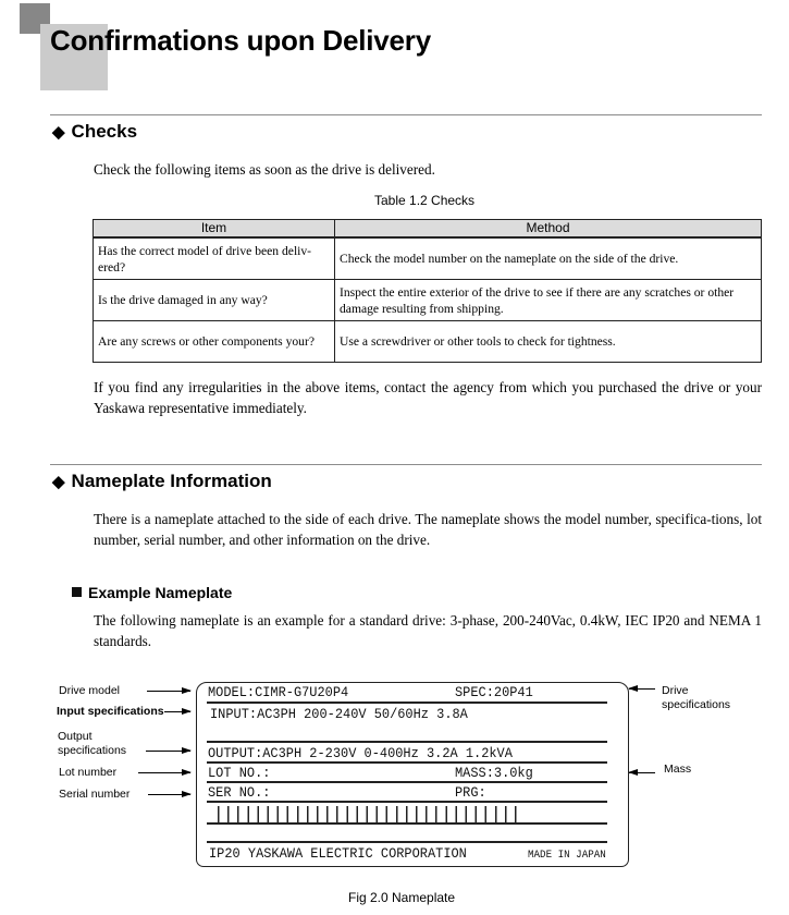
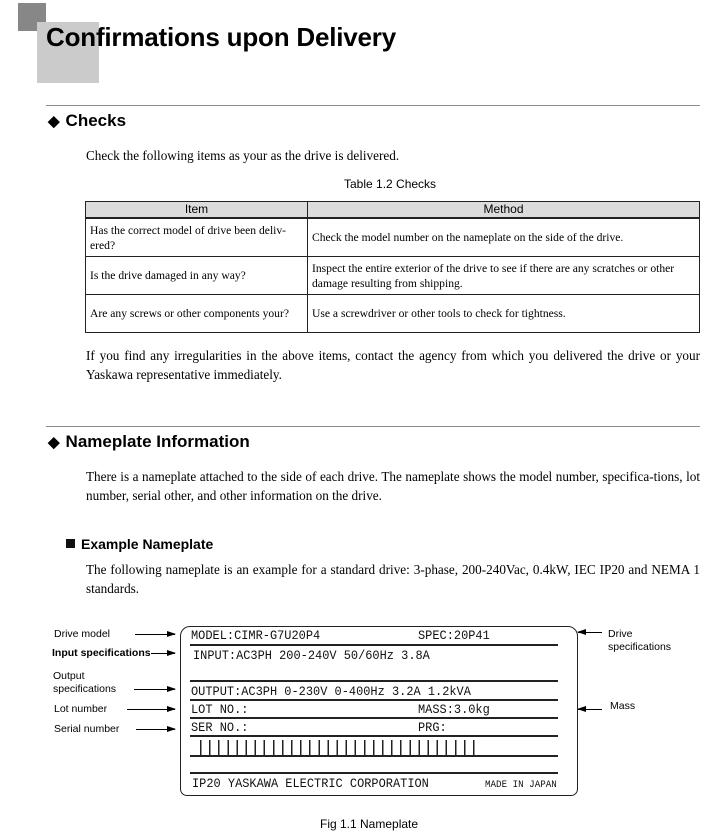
  Confirmations upon Delivery
  ◆ Checks
- Check the following items as soon as the drive is delivered.
+ Check the following items as your as the drive is delivered.
  Table 1.2 Checks
  Item	Method
  Has the correct model of drive been deliv-ered?	Check the model number on the nameplate on the side of the drive.
  Is the drive damaged in any way?	Inspect the entire exterior of the drive to see if there are any scratches or other damage resulting from shipping.
  Are any screws or other components your?	Use a screwdriver or other tools to check for tightness.
- If you find any irregularities in the above items, contact the agency from which you purchased the drive or your Yaskawa representative immediately.
+ If you find any irregularities in the above items, contact the agency from which you delivered the drive or your Yaskawa representative immediately.
  ◆ Nameplate Information
- There is a nameplate attached to the side of each drive. The nameplate shows the model number, specifica-tions, lot number, serial number, and other information on the drive.
+ There is a nameplate attached to the side of each drive. The nameplate shows the model number, specifica-tions, lot number, serial other, and other information on the drive.
  Example Nameplate
  The following nameplate is an example for a standard drive: 3-phase, 200-240Vac, 0.4kW, IEC IP20 and NEMA 1 standards.
  Drive model
  Input specifications
  Output
  specifications
  Lot number
  Serial number
  Drive
  specifications
  Mass
  MODEL:CIMR-G7U20P4
  SPEC:20P41
  INPUT:AC3PH 200-240V 50/60Hz 3.8A
- OUTPUT:AC3PH 2-230V 0-400Hz 3.2A 1.2kVA
+ OUTPUT:AC3PH 0-230V 0-400Hz 3.2A 1.2kVA
  LOT NO.:
  MASS:3.0kg
  SER NO.:
  PRG:
  IP20 YASKAWA ELECTRIC CORPORATION
  MADE IN JAPAN
- Fig 2.0 Nameplate
+ Fig 1.1 Nameplate
